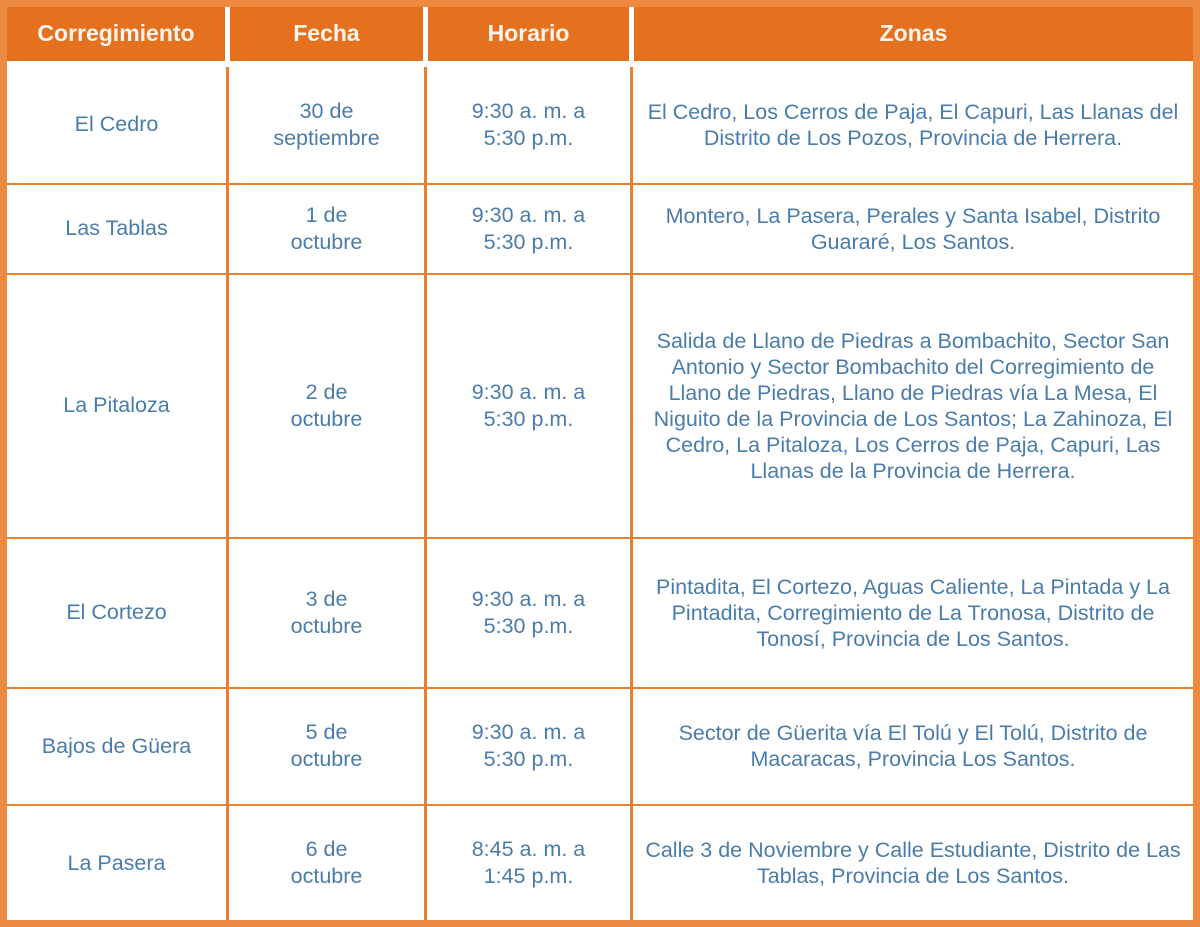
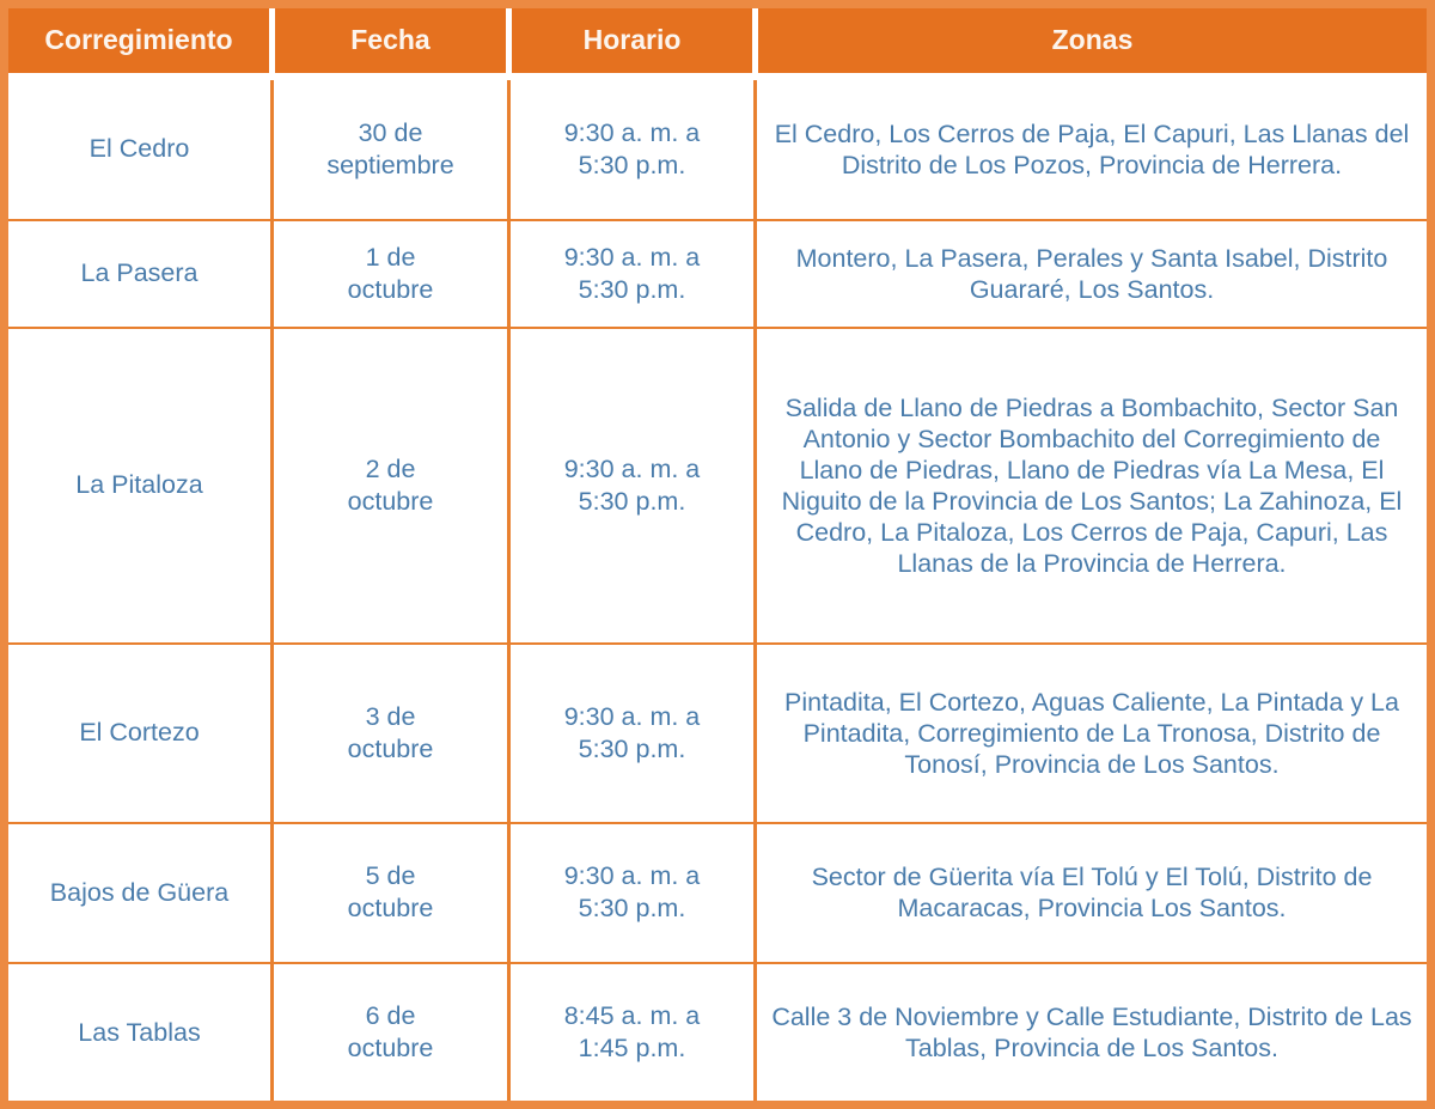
  Corregimiento	Fecha	Horario	Zonas
  El Cedro	30 de septiembre	9:30 a. m. a 5:30 p.m.	El Cedro, Los Cerros de Paja, El Capuri, Las Llanas del Distrito de Los Pozos, Provincia de Herrera.
- Las Tablas	1 de octubre	9:30 a. m. a 5:30 p.m.	Montero, La Pasera, Perales y Santa Isabel, Distrito Guararé, Los Santos.
+ La Pasera	1 de octubre	9:30 a. m. a 5:30 p.m.	Montero, La Pasera, Perales y Santa Isabel, Distrito Guararé, Los Santos.
  La Pitaloza	2 de octubre	9:30 a. m. a 5:30 p.m.	Salida de Llano de Piedras a Bombachito, Sector San Antonio y Sector Bombachito del Corregimiento de Llano de Piedras, Llano de Piedras vía La Mesa, El Niguito de la Provincia de Los Santos; La Zahinoza, El Cedro, La Pitaloza, Los Cerros de Paja, Capuri, Las Llanas de la Provincia de Herrera.
  El Cortezo	3 de octubre	9:30 a. m. a 5:30 p.m.	Pintadita, El Cortezo, Aguas Caliente, La Pintada y La Pintadita, Corregimiento de La Tronosa, Distrito de Tonosí, Provincia de Los Santos.
  Bajos de Güera	5 de octubre	9:30 a. m. a 5:30 p.m.	Sector de Güerita vía El Tolú y El Tolú, Distrito de Macaracas, Provincia Los Santos.
- La Pasera	6 de octubre	8:45 a. m. a 1:45 p.m.	Calle 3 de Noviembre y Calle Estudiante, Distrito de Las Tablas, Provincia de Los Santos.
+ Las Tablas	6 de octubre	8:45 a. m. a 1:45 p.m.	Calle 3 de Noviembre y Calle Estudiante, Distrito de Las Tablas, Provincia de Los Santos.
